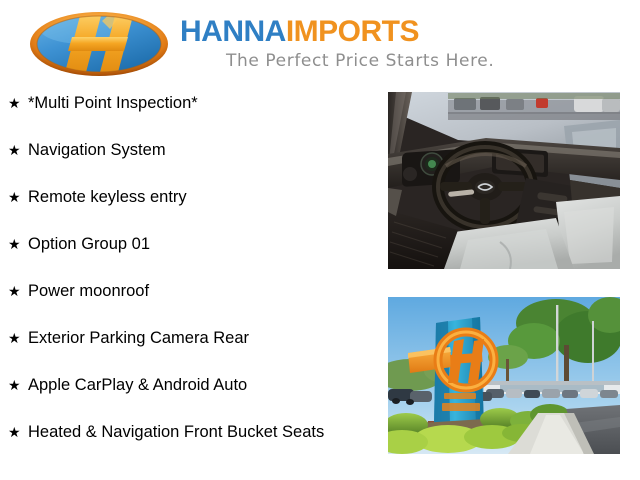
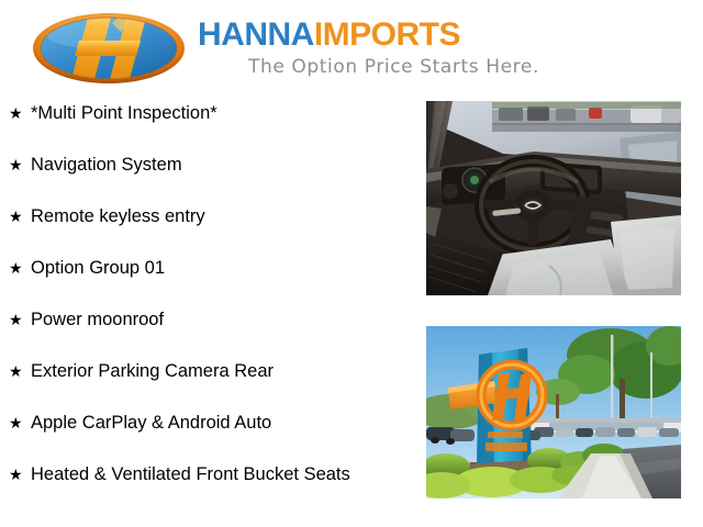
  HANNAIMPORTS
- The Perfect Price Starts Here.
+ The Option Price Starts Here.
  ★
  *Multi Point Inspection*
  ★
  Navigation System
  ★
  Remote keyless entry
  ★
  Option Group 01
  ★
  Power moonroof
  ★
  Exterior Parking Camera Rear
  ★
  Apple CarPlay & Android Auto
  ★
- Heated & Navigation Front Bucket Seats
+ Heated & Ventilated Front Bucket Seats
